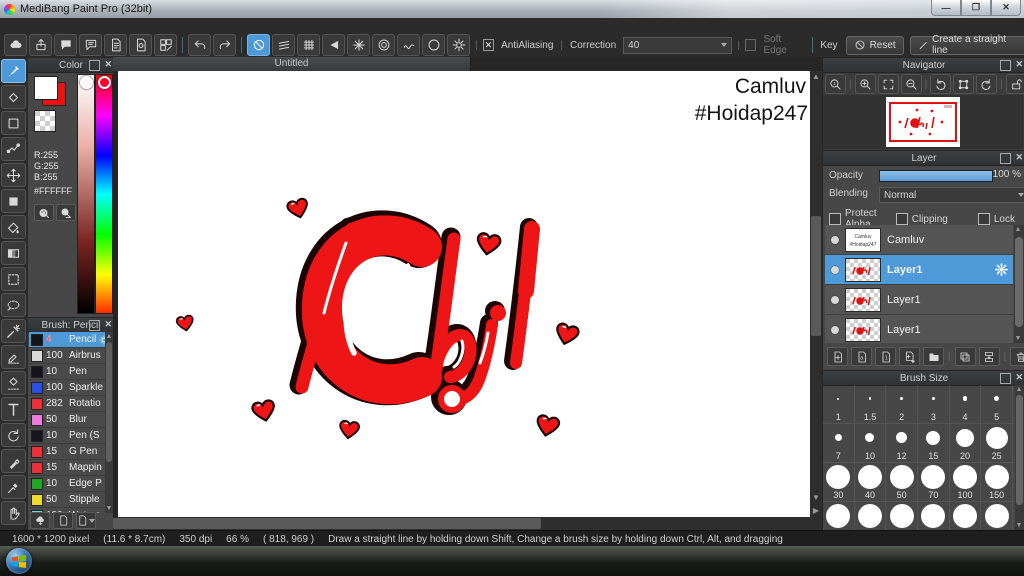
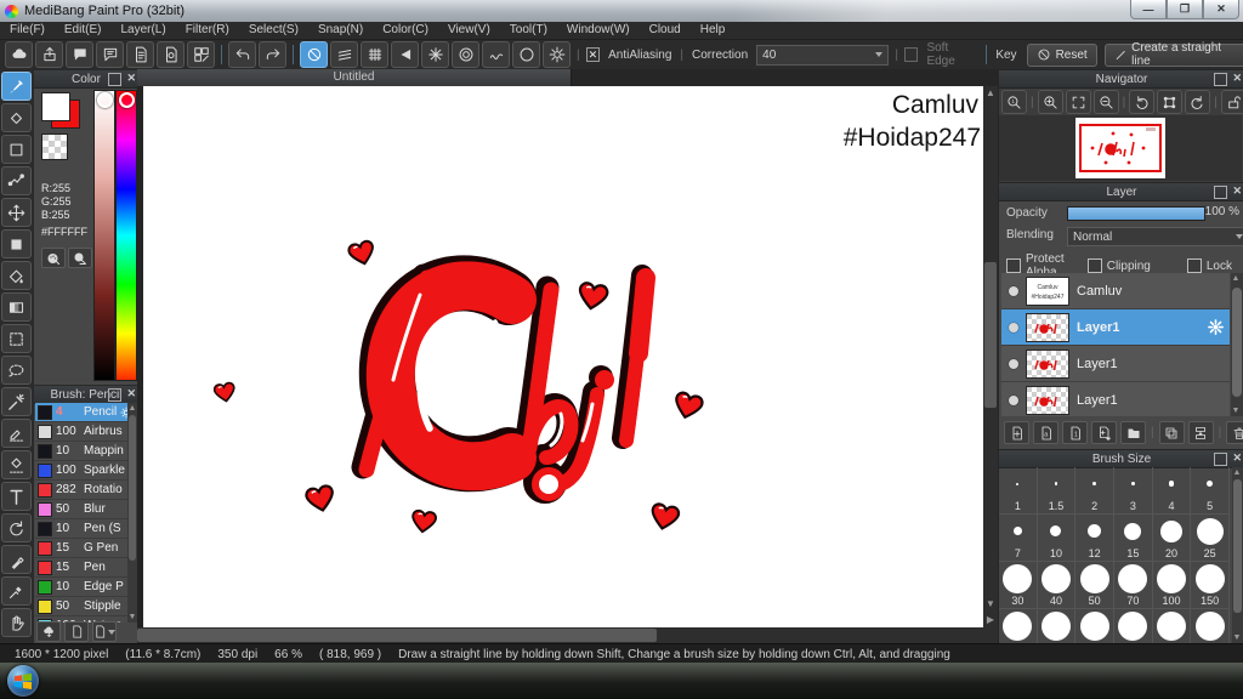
  MediBang Paint Pro (32bit)
  —
  ❐
  ✕
+ File(F)
+ Edit(E)
+ Layer(L)
+ Filter(R)
+ Select(S)
+ Snap(N)
+ Color(C)
+ View(V)
+ Tool(T)
+ Window(W)
+ Cloud
+ Help
  |
  ✕
  AntiAliasing
  |
  Correction
  40
  |
  Soft Edge
  Key
  Reset
  Create a straight line
  Color
  ✕
  R:255
  G:255
  B:255
  #FFFFFF
  Brush: Pencil
  ✕
  4
  Pencil
  100
  Airbrus
  10
- Pen
+ Mappin
  100
  Sparkle
  282
  Rotatio
  50
  Blur
  10
  Pen (S
  15
  G Pen
  15
- Mappin
+ Pen
  10
  Edge P
  50
  Stipple
  Untitled
  Camluv
  #Hoidap247
  ▲
  ▼
  ▶
  Navigator
  ✕
  |
  |
  Layer
  ✕
  Opacity
  100 %
  Blending
  Normal
  Clipping
  Lock
  Camluv
  Layer1
  Layer1
  Layer1
  Brush Size
  ✕
  1
  1.5
  2
  3
  4
  5
  7
  10
  12
  15
  20
  25
  30
  40
  50
  70
  100
  150
  1600 * 1200 pixel
  (11.6 * 8.7cm)
  350 dpi
  66 %
  ( 818, 969 )
  Draw a straight line by holding down Shift, Change a brush size by holding down Ctrl, Alt, and dragging
